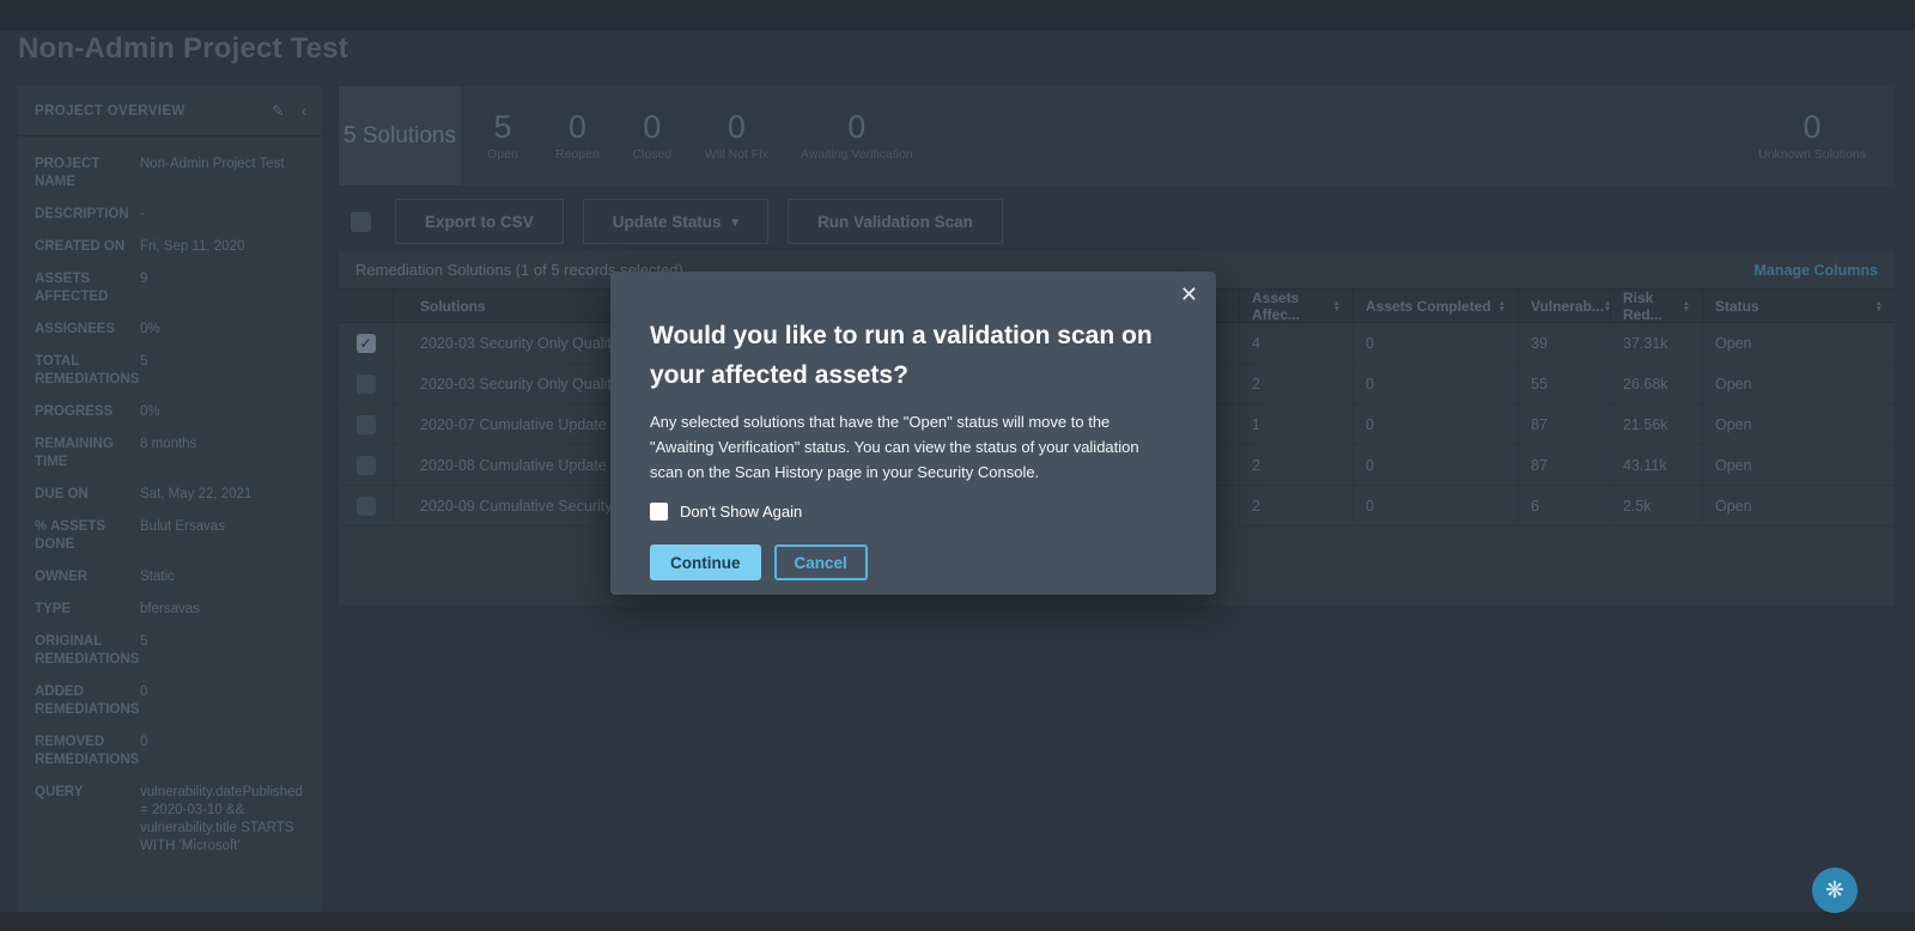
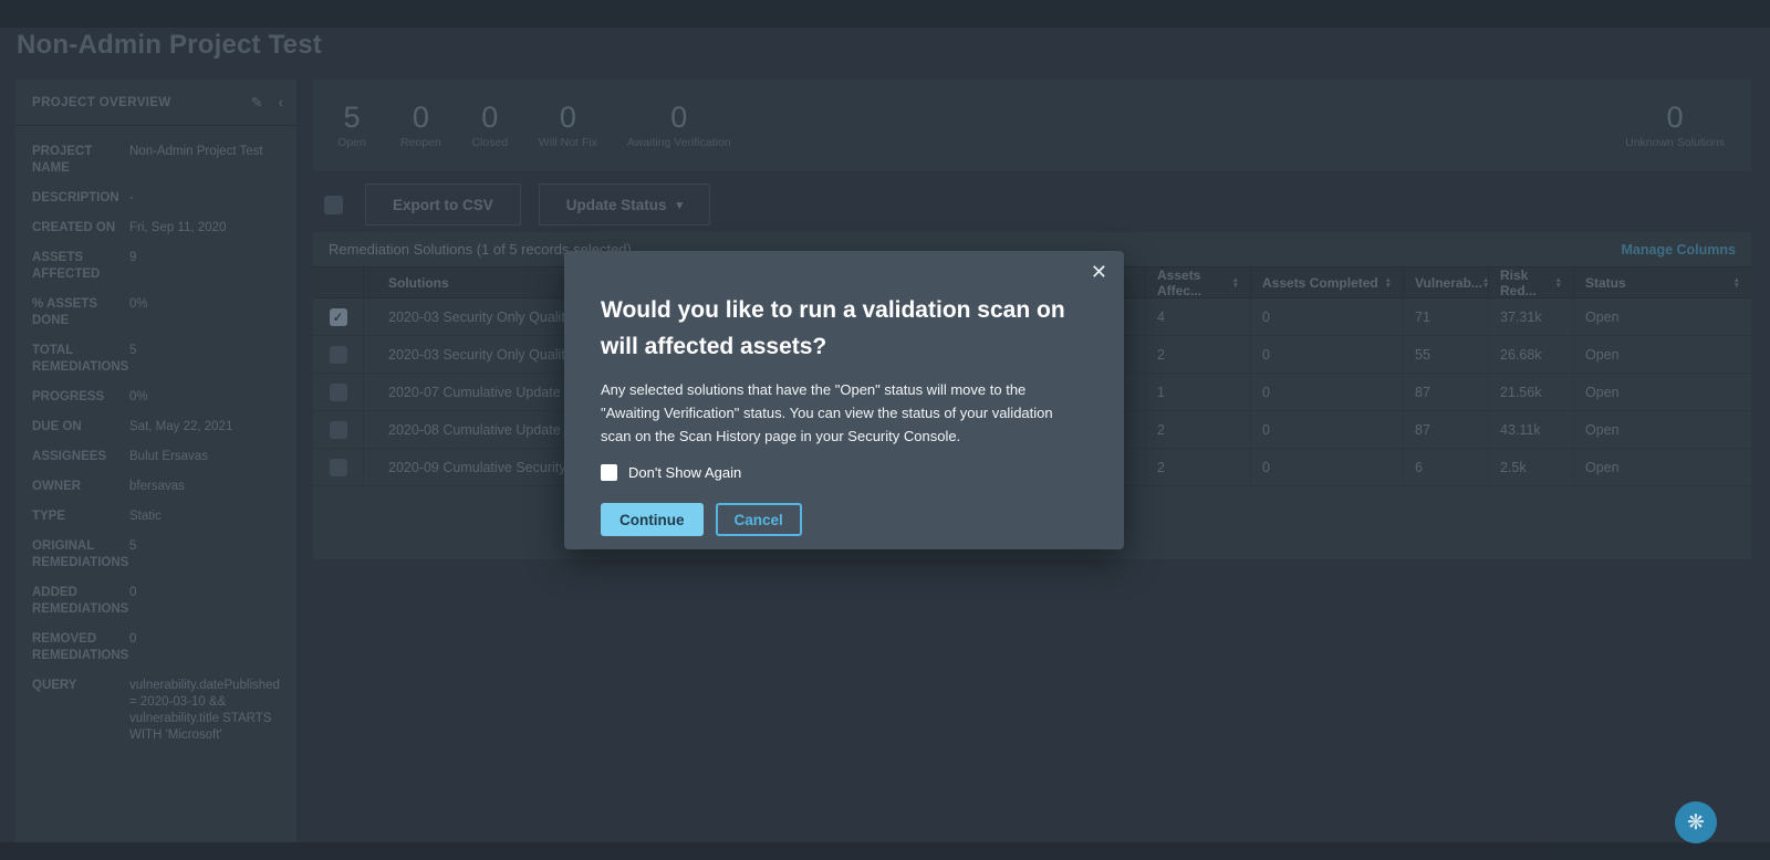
  Non-Admin Project Test
  PROJECT OVERVIEW
  ✎
  ‹
  PROJECT NAME
  Non-Admin Project Test
  DESCRIPTION
  CREATED ON
  Fri, Sep 11, 2020
  ASSETS AFFECTED
  9
- ASSIGNEES
+ % ASSETS DONE
  0%
  TOTAL REMEDIATIONS
  5
  PROGRESS
  0%
- REMAINING TIME
- 8 months
  DUE ON
  Sat, May 22, 2021
- % ASSETS DONE
+ ASSIGNEES
  Bulut Ersavas
  OWNER
- Static
+ bfersavas
  TYPE
- bfersavas
+ Static
  ORIGINAL REMEDIATIONS
  5
  ADDED REMEDIATIONS
  0
  REMOVED REMEDIATIONS
  0
  QUERY
  vulnerability.datePublished = 2020-03-10 && vulnerability.title STARTS WITH 'Microsoft'
- 5 Solutions
  5
  Open
  0
  Reopen
  0
  Closed
  0
  Will Not Fix
  0
  Awaiting Verification
  0
  Unknown Solutions
  Export to CSV
  Update Status
  ▾
- Run Validation Scan
  Remediation Solutions (1 of 5 records selected)
  Manage Columns
  Solutions
  Assets Affec...
  Assets Completed
  Vulnerab...
  Risk Red...
  Status
  ✓
  2020-03 Security Only Quali
  4
  0
- 39
+ 71
  37.31k
  Open
  2020-03 Security Only Quali
  2
  0
  55
  26.68k
  Open
  2020-07 Cumulative Update
  1
  0
  87
  21.56k
  Open
  2020-08 Cumulative Update
  2
  0
  87
  43.11k
  Open
  2020-09 Cumulative Security
  2
  0
  6
  2.5k
  Open
  ✕
- Would you like to run a validation scan on your affected assets?
+ Would you like to run a validation scan on will affected assets?
  Any selected solutions that have the "Open" status will move to the "Awaiting Verification" status. You can view the status of your validation scan on the Scan History page in your Security Console.
  Don't Show Again
  Continue
  Cancel
  ❋
